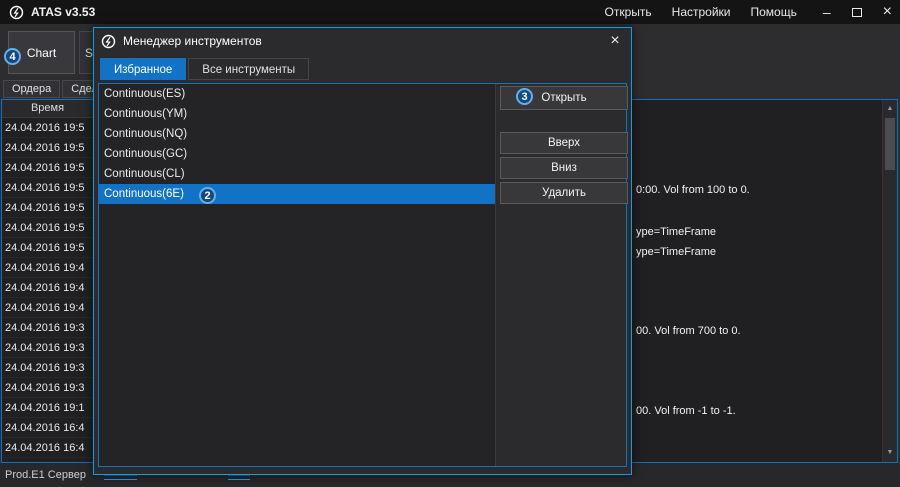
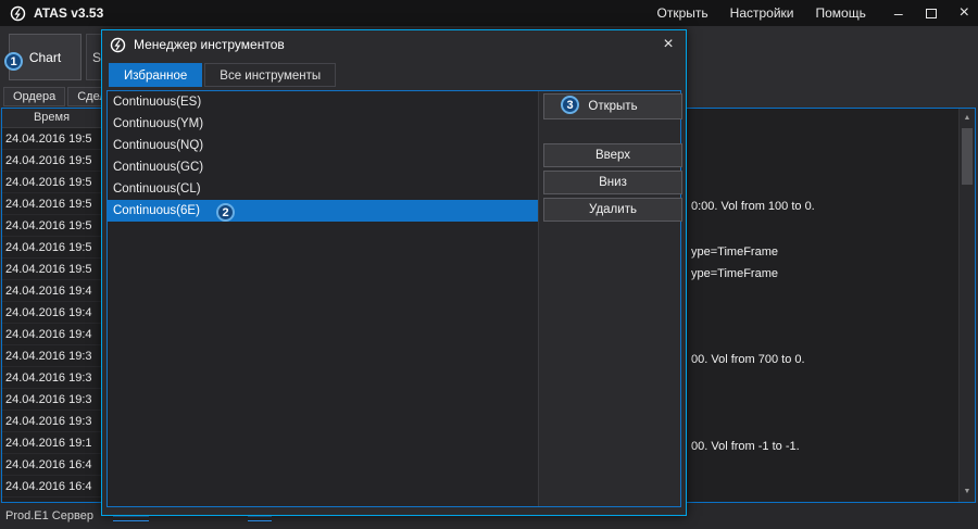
  ATAS v3.53
  Открыть
  Настройки
  Помощь
  –
  ×
  Chart
  S
  Ордера
  Сде
  Время
  24.04.2016 19:5
  24.04.2016 19:5
  24.04.2016 19:5
  24.04.2016 19:5
  24.04.2016 19:5
  24.04.2016 19:5
  24.04.2016 19:5
  24.04.2016 19:4
  24.04.2016 19:4
  24.04.2016 19:4
  24.04.2016 19:3
  24.04.2016 19:3
  24.04.2016 19:3
  24.04.2016 19:3
  24.04.2016 19:1
  24.04.2016 16:4
  24.04.2016 16:4
  0:00. Vol from 100 to 0.
  ype=TimeFrame
  ype=TimeFrame
  00. Vol from 700 to 0.
  00. Vol from -1 to -1.
  Prod.E1 Сервер
  ———
  ——
  Менеджер инструментов
  ×
  Избранное
  Все инструменты
  Continuous(ES)
  Continuous(YM)
  Continuous(NQ)
  Continuous(GC)
  Continuous(CL)
  Continuous(6E)
  Открыть
  Вверх
  Вниз
  Удалить
- 4
+ 1
  2
  3
